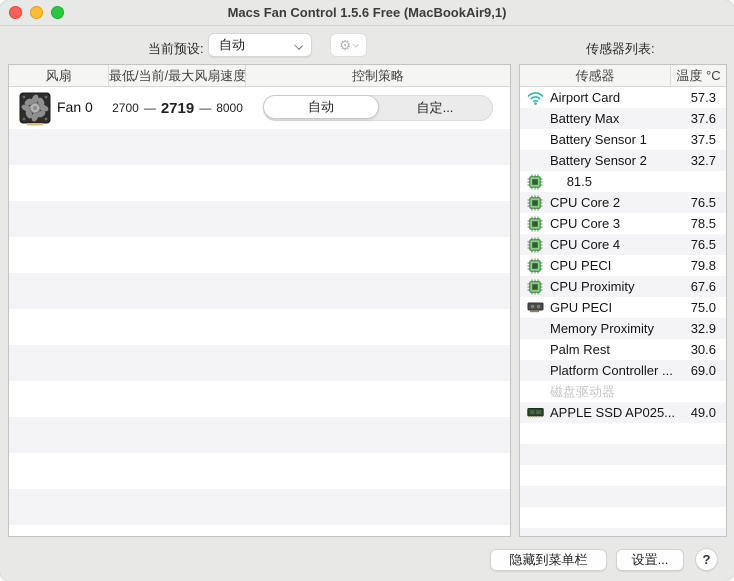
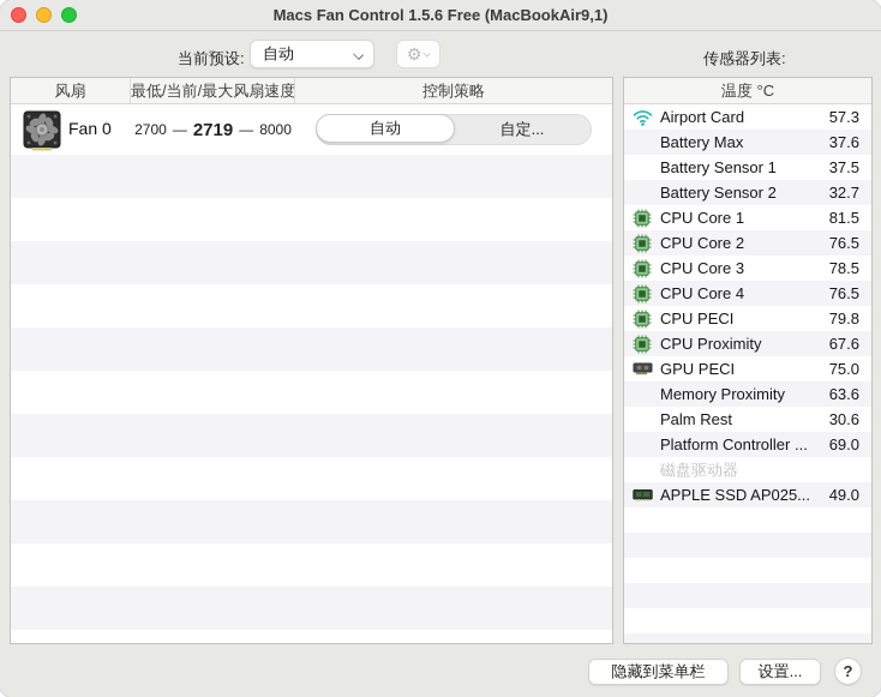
  Macs Fan Control 1.5.6 Free (MacBookAir9,1)
  当前预设:
  自动
  ⚙
  传感器列表:
  风扇
  最低/当前/最大风扇速度
  控制策略
  Fan 0
  2700
  —
  2719
  —
  8000
  自动
  自定...
- 传感器
  温度 °C
  Airport Card
  57.3
  Battery Max
  37.6
  Battery Sensor 1
  37.5
  Battery Sensor 2
  32.7
+ CPU Core 1
  81.5
  CPU Core 2
  76.5
  CPU Core 3
  78.5
  CPU Core 4
  76.5
  CPU PECI
  79.8
  CPU Proximity
  67.6
  GPU PECI
  75.0
  Memory Proximity
- 32.9
+ 63.6
  Palm Rest
  30.6
  Platform Controller ...
  69.0
  磁盘驱动器
  APPLE SSD AP025...
  49.0
  隐藏到菜单栏
  设置...
  ?
